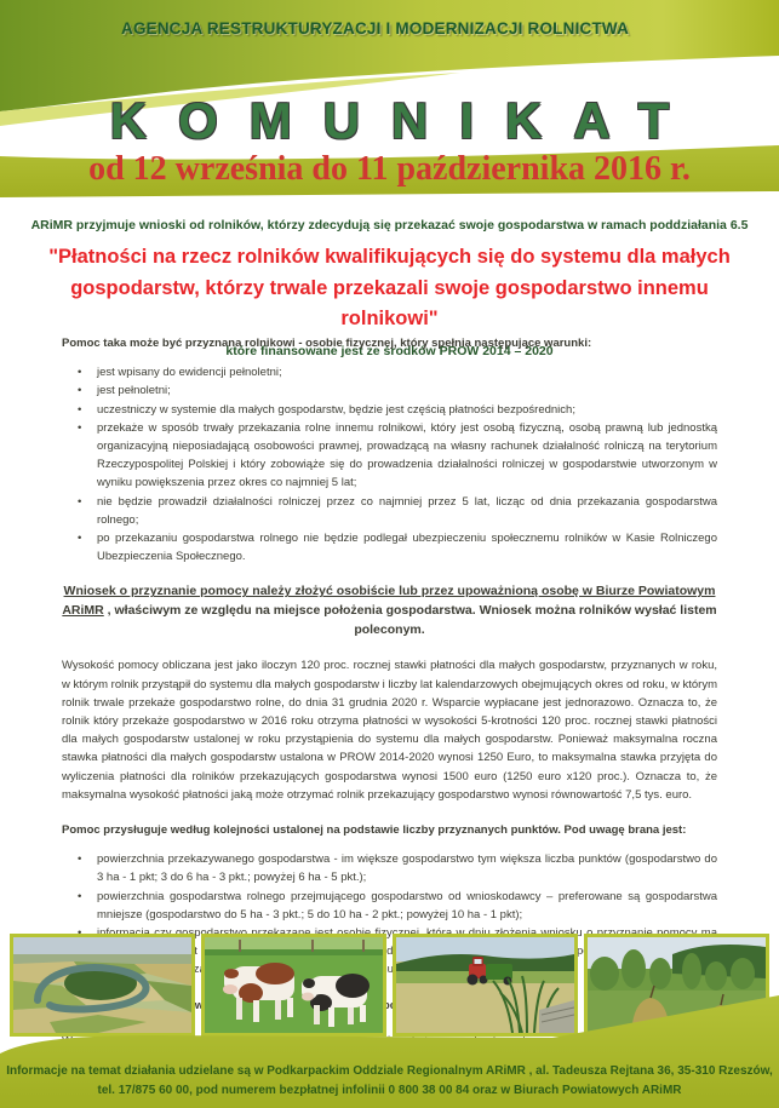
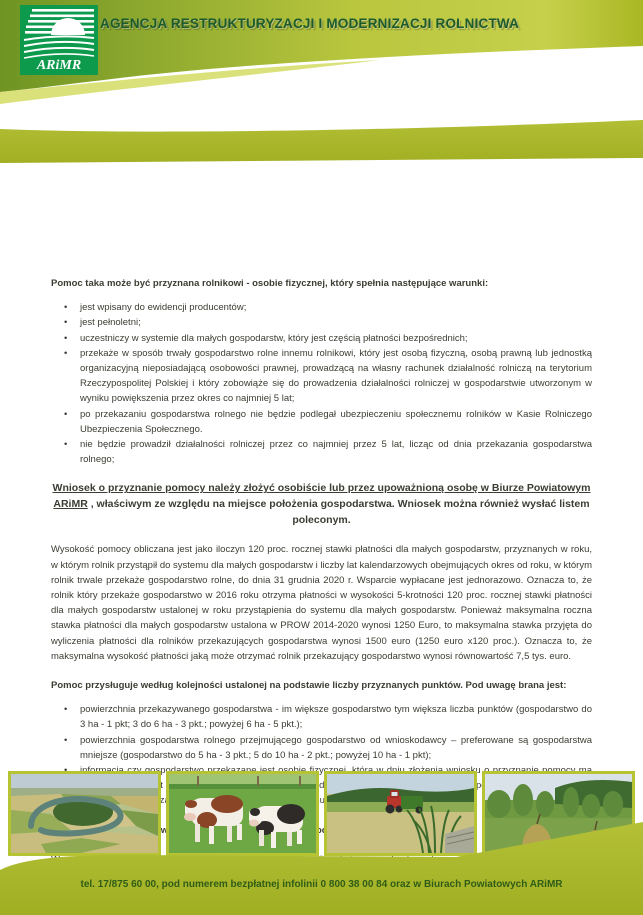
+ ARiMR
  AGENCJA RESTRUKTURYZACJI I MODERNIZACJI ROLNICTWA
- KOMUNIKAT
- od 12 września do 11 października 2016 r.
- ARiMR przyjmuje wnioski od rolników, którzy zdecydują się przekazać swoje gospodarstwa w ramach poddziałania 6.5
- "Płatności na rzecz rolników kwalifikujących się do systemu dla małych gospodarstw, którzy trwale przekazali swoje gospodarstwo innemu rolnikowi"
- które finansowane jest ze środków PROW 2014 – 2020
  Pomoc taka może być przyznana rolnikowi - osobie fizycznej, który spełnia następujące warunki:
  •
- jest wpisany do ewidencji pełnoletni;
+ jest wpisany do ewidencji producentów;
  •
  jest pełnoletni;
  •
- uczestniczy w systemie dla małych gospodarstw, będzie jest częścią płatności bezpośrednich;
+ uczestniczy w systemie dla małych gospodarstw, który jest częścią płatności bezpośrednich;
  •
- przekaże w sposób trwały przekazania rolne innemu rolnikowi, który jest osobą fizyczną, osobą prawną lub jednostką organizacyjną nieposiadającą osobowości prawnej, prowadzącą na własny rachunek działalność rolniczą na terytorium Rzeczypospolitej Polskiej i który zobowiąże się do prowadzenia działalności rolniczej w gospodarstwie utworzonym w wyniku powiększenia przez okres co najmniej 5 lat;
+ przekaże w sposób trwały gospodarstwo rolne innemu rolnikowi, który jest osobą fizyczną, osobą prawną lub jednostką organizacyjną nieposiadającą osobowości prawnej, prowadzącą na własny rachunek działalność rolniczą na terytorium Rzeczypospolitej Polskiej i który zobowiąże się do prowadzenia działalności rolniczej w gospodarstwie utworzonym w wyniku powiększenia przez okres co najmniej 5 lat;
  •
- nie będzie prowadził działalności rolniczej przez co najmniej przez 5 lat, licząc od dnia przekazania gospodarstwa rolnego;
+ po przekazaniu gospodarstwa rolnego nie będzie podlegał ubezpieczeniu społecznemu rolników w Kasie Rolniczego Ubezpieczenia Społecznego.
  •
- po przekazaniu gospodarstwa rolnego nie będzie podlegał ubezpieczeniu społecznemu rolników w Kasie Rolniczego Ubezpieczenia Społecznego.
+ nie będzie prowadził działalności rolniczej przez co najmniej przez 5 lat, licząc od dnia przekazania gospodarstwa rolnego;
- Wniosek o przyznanie pomocy należy złożyć osobiście lub przez upoważnioną osobę w Biurze Powiatowym ARiMR , właściwym ze względu na miejsce położenia gospodarstwa. Wniosek można rolników wysłać listem poleconym.
+ Wniosek o przyznanie pomocy należy złożyć osobiście lub przez upoważnioną osobę w Biurze Powiatowym ARiMR , właściwym ze względu na miejsce położenia gospodarstwa. Wniosek można również wysłać listem poleconym.
  Wysokość pomocy obliczana jest jako iloczyn 120 proc. rocznej stawki płatności dla małych gospodarstw, przyznanych w roku, w którym rolnik przystąpił do systemu dla małych gospodarstw i liczby lat kalendarzowych obejmujących okres od roku, w którym rolnik trwale przekaże gospodarstwo rolne, do dnia 31 grudnia 2020 r. Wsparcie wypłacane jest jednorazowo. Oznacza to, że rolnik który przekaże gospodarstwo w 2016 roku otrzyma płatności w wysokości 5-krotności 120 proc. rocznej stawki płatności dla małych gospodarstw ustalonej w roku przystąpienia do systemu dla małych gospodarstw. Ponieważ maksymalna roczna stawka płatności dla małych gospodarstw ustalona w PROW 2014-2020 wynosi 1250 Euro, to maksymalna stawka przyjęta do wyliczenia płatności dla rolników przekazujących gospodarstwa wynosi 1500 euro (1250 euro x120 proc.). Oznacza to, że maksymalna wysokość płatności jaką może otrzymać rolnik przekazujący gospodarstwo wynosi równowartość 7,5 tys. euro.
  Pomoc przysługuje według kolejności ustalonej na podstawie liczby przyznanych punktów. Pod uwagę brana jest:
  •
  powierzchnia przekazywanego gospodarstwa - im większe gospodarstwo tym większa liczba punktów (gospodarstwo do 3 ha - 1 pkt; 3 do 6 ha - 3 pkt.; powyżej 6 ha - 5 pkt.);
  •
  powierzchnia gospodarstwa rolnego przejmującego gospodarstwo od wnioskodawcy – preferowane są gospodarstwa mniejsze (gospodarstwo do 5 ha - 3 pkt.; 5 do 10 ha - 2 pkt.; powyżej 10 ha - 1 pkt);
  •
- Informacje na temat działania udzielane są w Podkarpackim Oddziale Regionalnym ARiMR , al. Tadeusza Rejtana 36, 35-310 Rzeszów,
  tel. 17/875 60 00, pod numerem bezpłatnej infolinii 0 800 38 00 84 oraz w Biurach Powiatowych ARiMR
